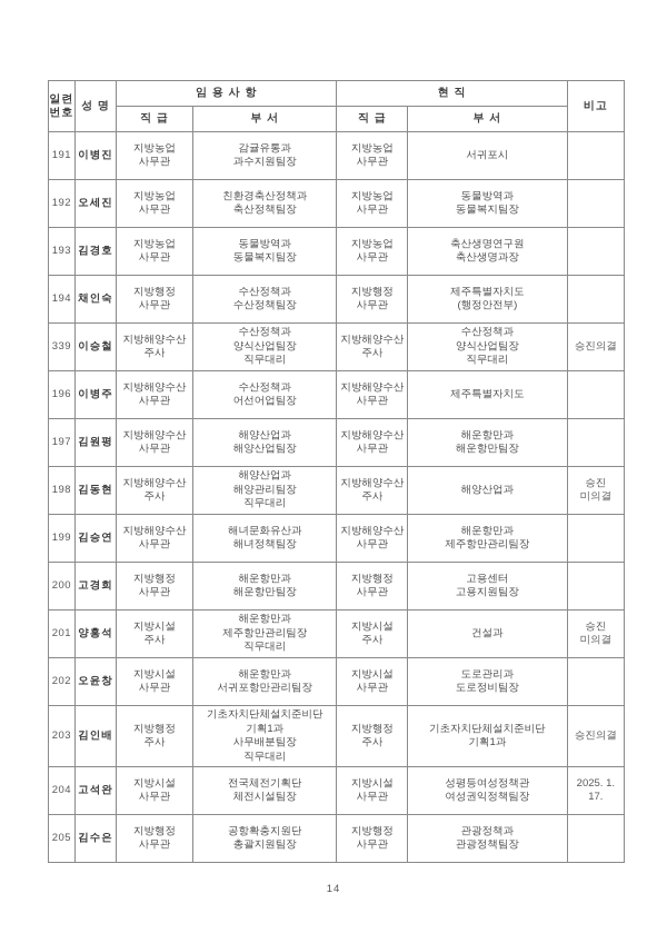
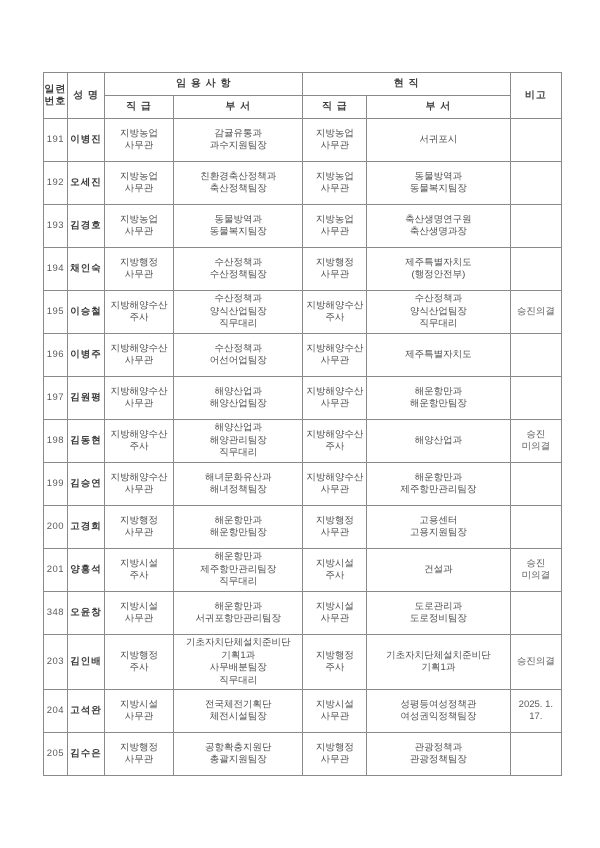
  일련 번호	성 명	임 용 사 항	현 직	비고
  직 급	부 서	직 급	부 서
  191	이병진	지방농업 사무관	감귤유통과 과수지원팀장	지방농업 사무관	서귀포시
  192	오세진	지방농업 사무관	친환경축산정책과 축산정책팀장	지방농업 사무관	동물방역과 동물복지팀장
  193	김경호	지방농업 사무관	동물방역과 동물복지팀장	지방농업 사무관	축산생명연구원 축산생명과장
  194	채인숙	지방행정 사무관	수산정책과 수산정책팀장	지방행정 사무관	제주특별자치도 (행정안전부)
- 339	이승철	지방해양수산 주사	수산정책과 양식산업팀장 직무대리	지방해양수산 주사	수산정책과 양식산업팀장 직무대리	승진의결
+ 195	이승철	지방해양수산 주사	수산정책과 양식산업팀장 직무대리	지방해양수산 주사	수산정책과 양식산업팀장 직무대리	승진의결
  196	이병주	지방해양수산 사무관	수산정책과 어선어업팀장	지방해양수산 사무관	제주특별자치도
  197	김원평	지방해양수산 사무관	해양산업과 해양산업팀장	지방해양수산 사무관	해운항만과 해운항만팀장
  198	김동현	지방해양수산 주사	해양산업과 해양관리팀장 직무대리	지방해양수산 주사	해양산업과	승진 미의결
  199	김승연	지방해양수산 사무관	해녀문화유산과 해녀정책팀장	지방해양수산 사무관	해운항만과 제주항만관리팀장
  200	고경희	지방행정 사무관	해운항만과 해운항만팀장	지방행정 사무관	고용센터 고용지원팀장
  201	양홍석	지방시설 주사	해운항만과 제주항만관리팀장 직무대리	지방시설 주사	건설과	승진 미의결
- 202	오윤창	지방시설 사무관	해운항만과 서귀포항만관리팀장	지방시설 사무관	도로관리과 도로정비팀장
+ 348	오윤창	지방시설 사무관	해운항만과 서귀포항만관리팀장	지방시설 사무관	도로관리과 도로정비팀장
  203	김인배	지방행정 주사	기초자치단체설치준비단 기획1과 사무배분팀장 직무대리	지방행정 주사	기초자치단체설치준비단 기획1과	승진의결
  204	고석완	지방시설 사무관	전국체전기획단 체전시설팀장	지방시설 사무관	성평등여성정책관 여성권익정책팀장	2025. 1. 17.
  205	김수은	지방행정 사무관	공항확충지원단 총괄지원팀장	지방행정 사무관	관광정책과 관광정책팀장
- 14
